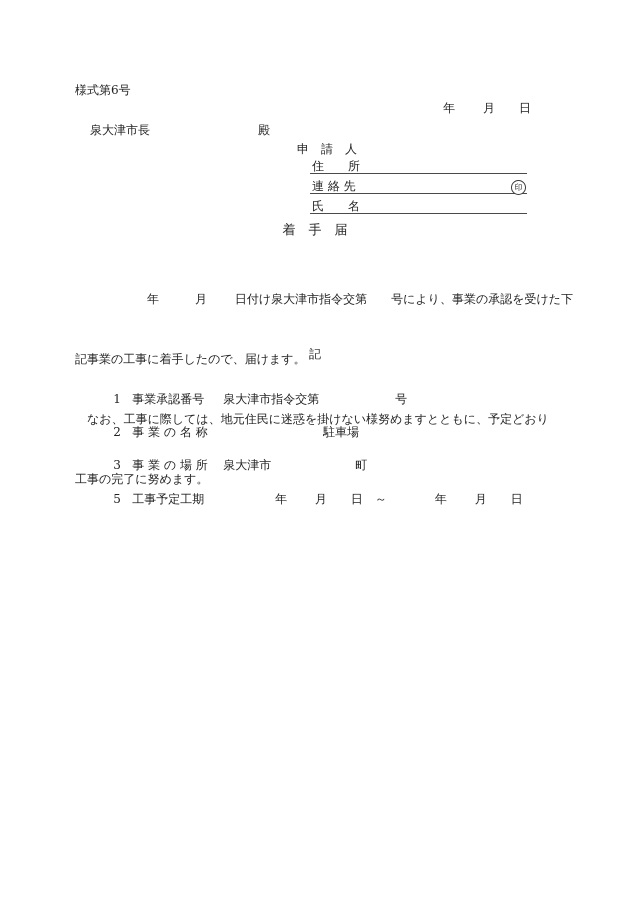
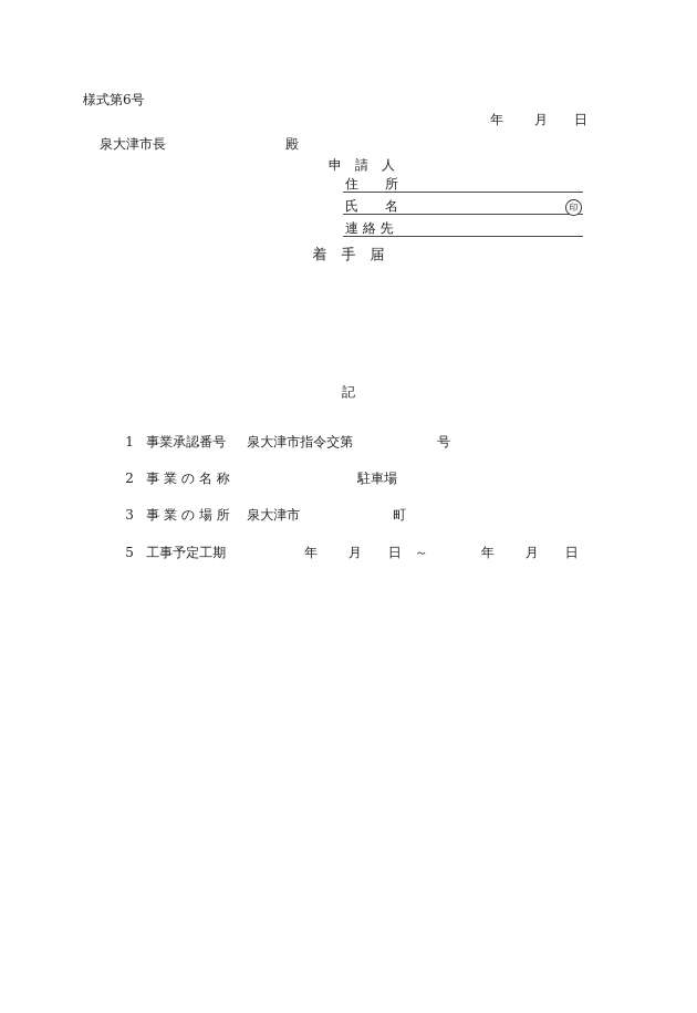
  様式第6号
  年 月 日
  泉大津市長 殿
  申 請 人
  住 所
- 連 絡 先
+ 氏 名
  印
- 氏 名
+ 連 絡 先
  着手届
- 年 月 日付け泉大津市指令交第 号により、事業の承認を受けた下
- 記事業の工事に着手したので、届けます。
- なお、工事に際しては、地元住民に迷惑を掛けない様努めますとともに、予定どおり
- 工事の完了に努めます。
  記
  1 事業承認番号 泉大津市指令交第 号
  2 事 業 の 名 称 駐車場
  3 事 業 の 場 所 泉大津市 町
  5 工事予定工期 年 月 日 ～ 年 月 日
